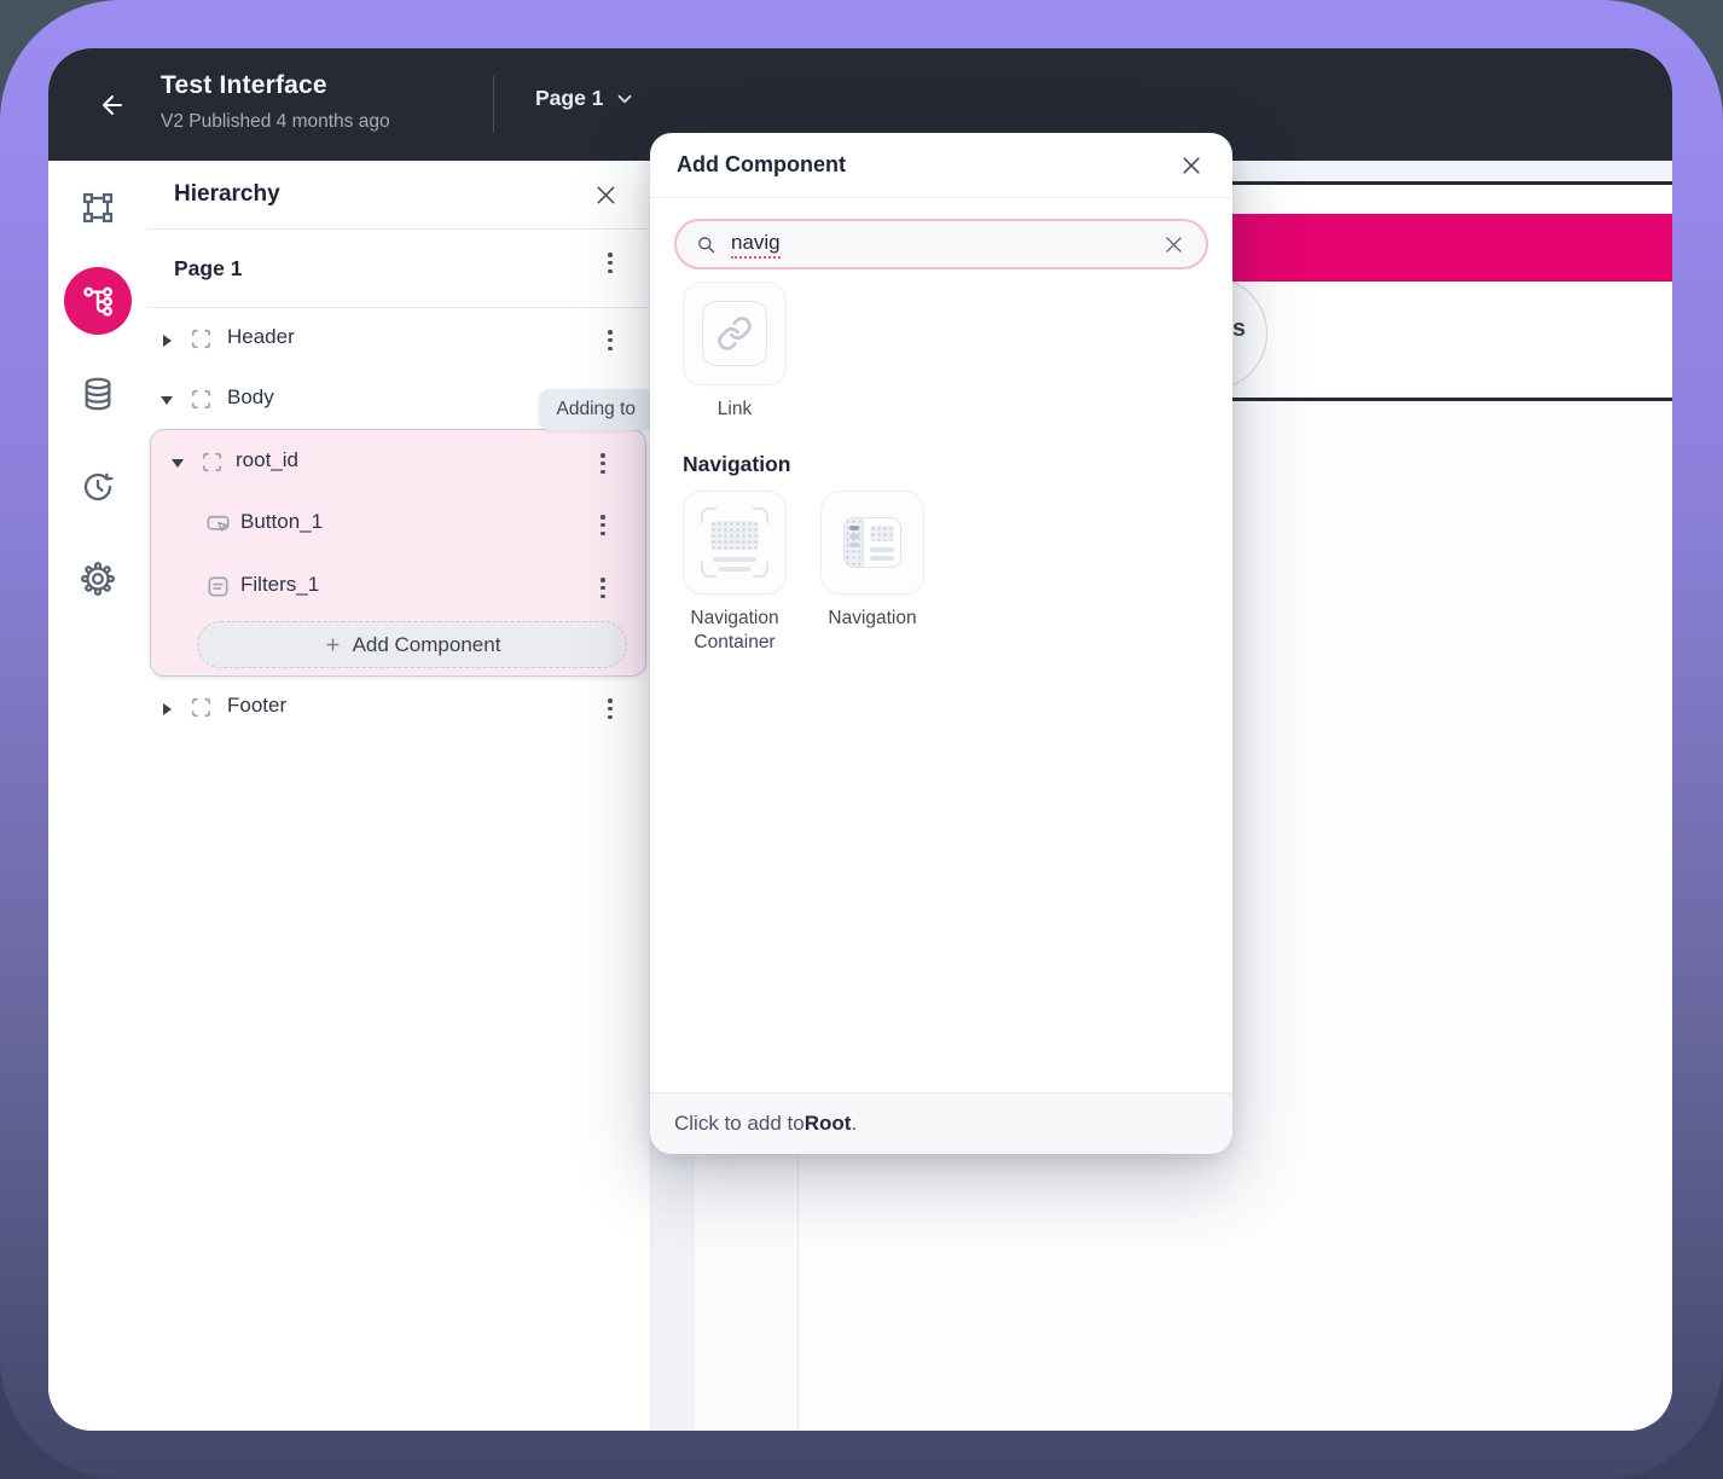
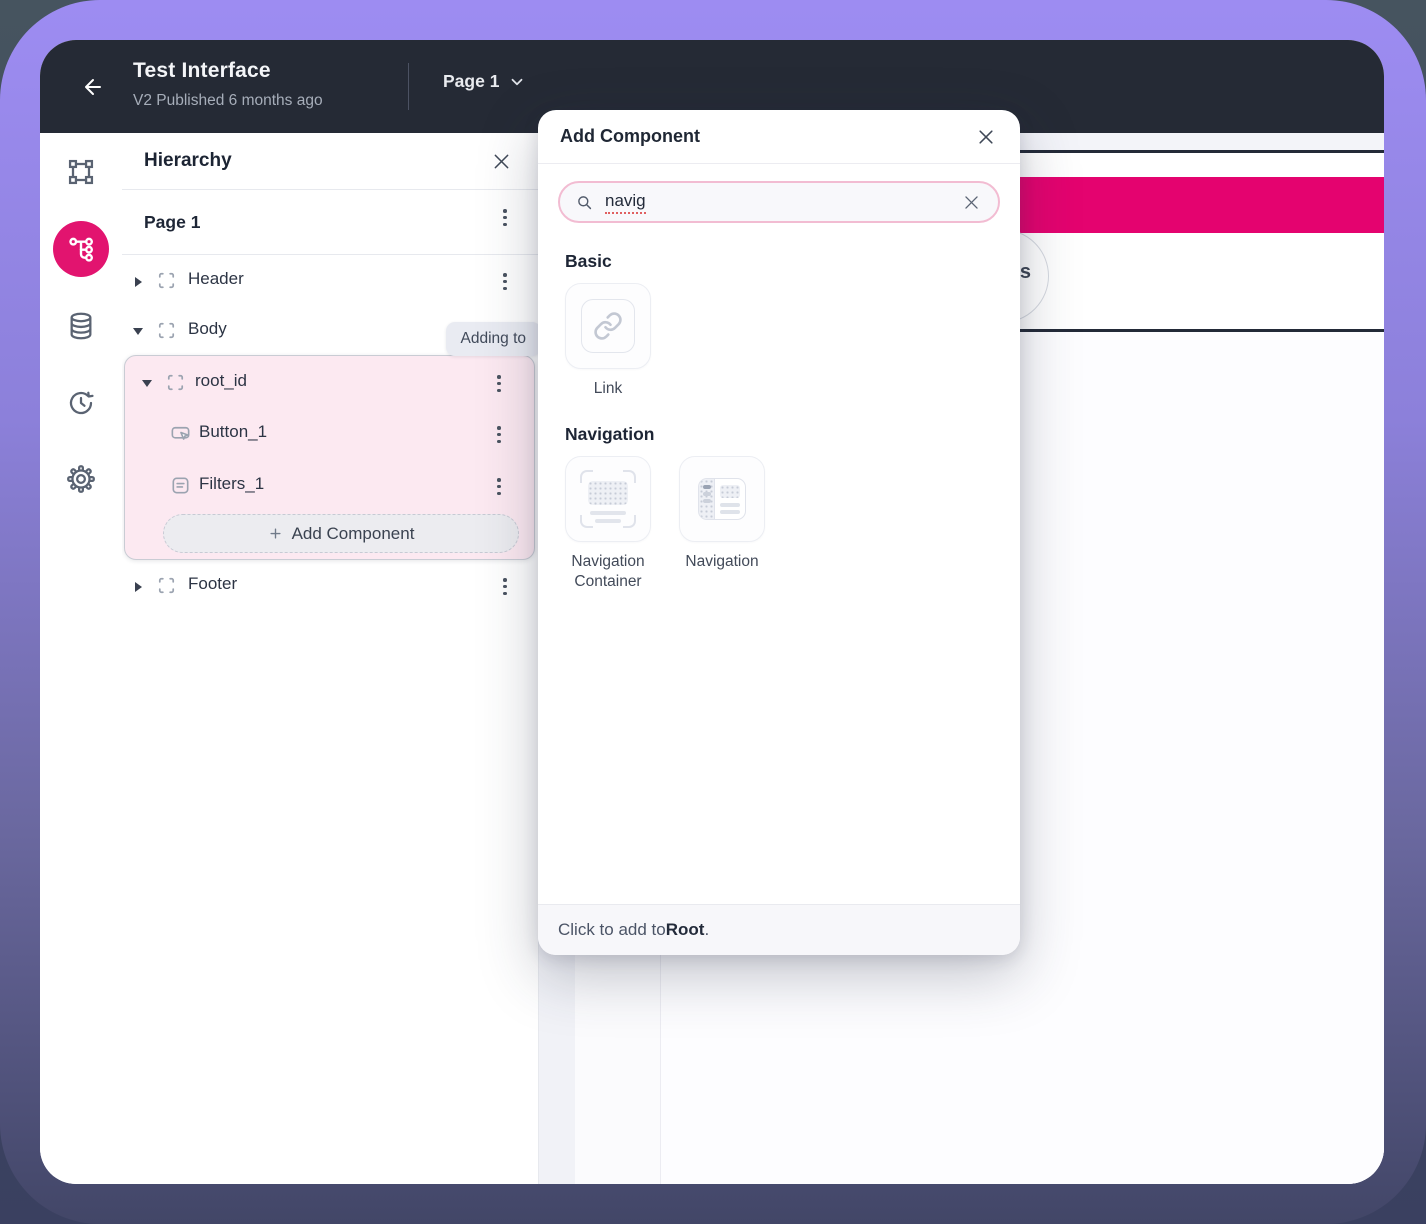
  Test Interface
- V2 Published 4 months ago
+ V2 Published 6 months ago
  Page 1
  s
  Hierarchy
  Page 1
  Header
  Body
  Adding to
  root_id
  Button_1
  Filters_1
  Add Component
  Footer
  Add Component
  navig
+ Basic
  Link
  Navigation
  Navigation Container
  Navigation
  Click to add to
  Root
  .
